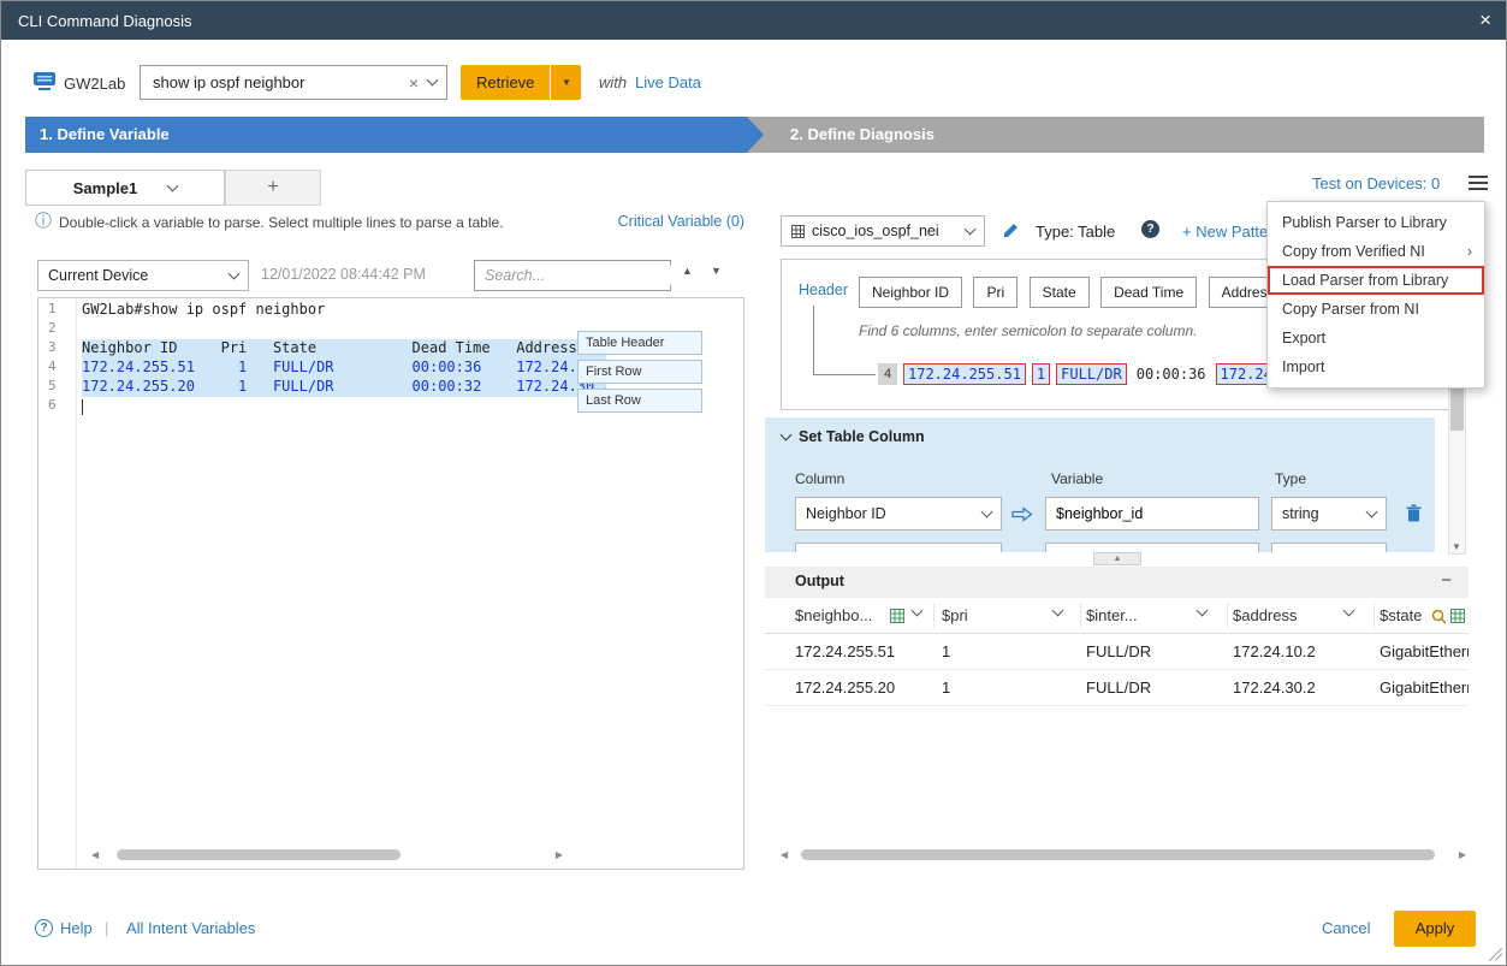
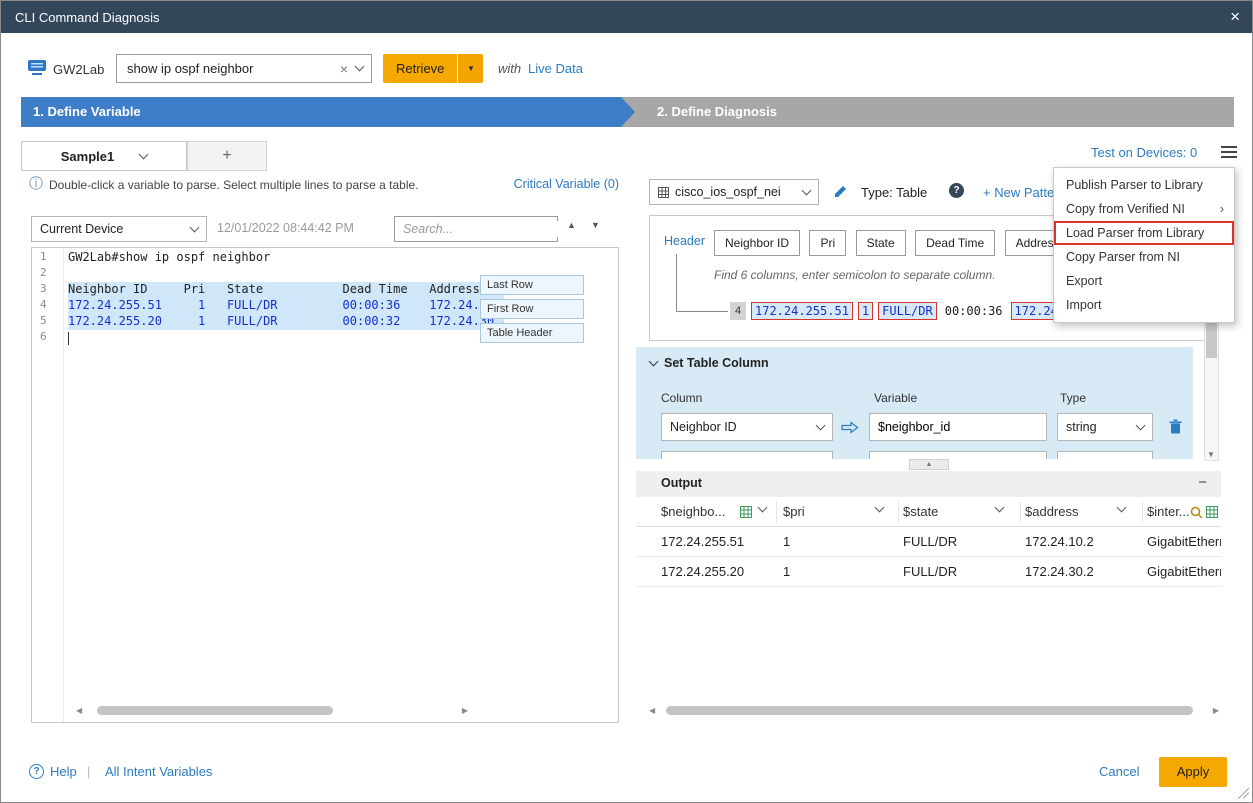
  CLI Command Diagnosis
  ×
  GW2Lab
  show ip ospf neighbor
  ×
  Retrieve
  ▼
  with
  Live Data
  1. Define Variable
  2. Define Diagnosis
  Sample1
  +
  ⓘ
  Double-click a variable to parse. Select multiple lines to parse a table.
  Critical Variable (0)
  Current Device
  12/01/2022 08:44:42 PM
  Search...
  ▲
  ▼
  1
  2
  3
  4
  5
  6
  GW2Lab#show ip ospf neighbor
  Neighbor ID Pri State Dead Time Address
  172.24.255.51 1 FULL/DR 00:00:36 172.24.
  172.24.255.20 1 FULL/DR 00:00:32 172.24.30.
- Table Header
+ Last Row
  First Row
- Last Row
+ Table Header
  ◀
  ▶
  Test on Devices: 0
  cisco_ios_ospf_nei
  Type: Table
  ?
  + New Patte
  Header
  Neighbor ID Pri State Dead Time Addres
  Find 6 columns, enter semicolon to separate column.
  4
  172.24.255.51
  1
  FULL/DR
  00:00:36
  ▼
  Set Table Column
  Column
  Variable
  Type
  Neighbor ID
  $neighbor_id
  string
  Output
  −
  $neighbo...
  $pri
- $inter...
+ $state
  $address
- $state
+ $inter...
  172.24.255.51
  1
  FULL/DR
  172.24.10.2
  GigabitEther
  172.24.255.20
  1
  FULL/DR
  172.24.30.2
  GigabitEther
  ◀
  ▶
  ?
  Help
  |
  All Intent Variables
  Cancel
  Apply
  Publish Parser to Library
  Copy from Verified NI
  ›
  Load Parser from Library
  Copy Parser from NI
  Export
  Import
